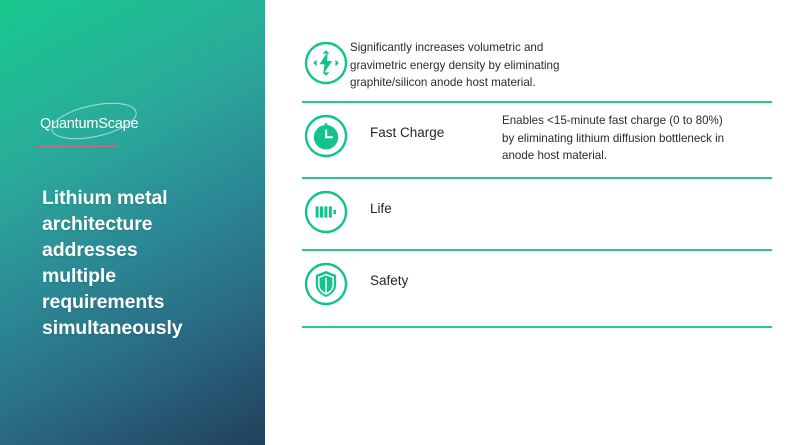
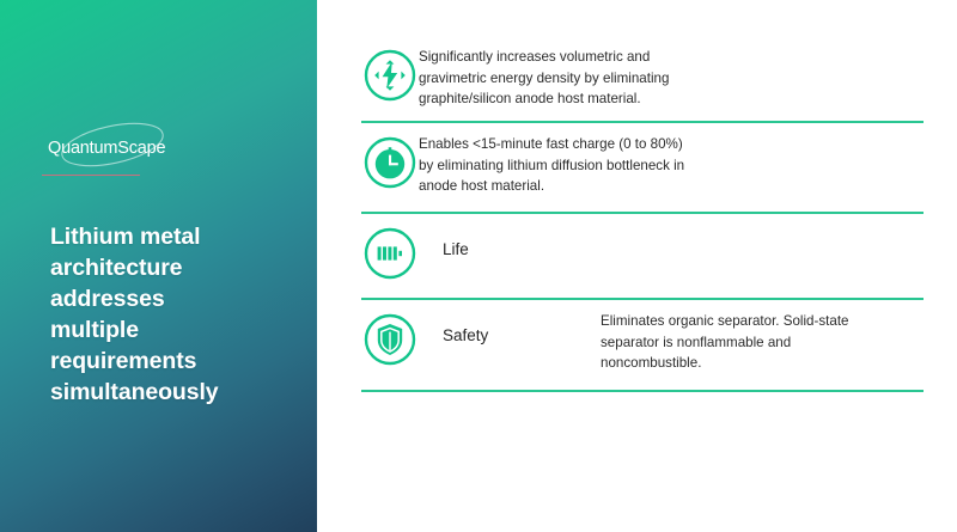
  QuantumScape
  Lithium metal
  architecture
  addresses
  multiple
  requirements
  simultaneously
  Significantly increases volumetric and
  gravimetric energy density by eliminating
  graphite/silicon anode host material.
- Fast Charge
  Enables <15-minute fast charge (0 to 80%)
  by eliminating lithium diffusion bottleneck in
  anode host material.
  Life
  Safety
+ Eliminates organic separator. Solid-state
+ separator is nonflammable and
+ noncombustible.
